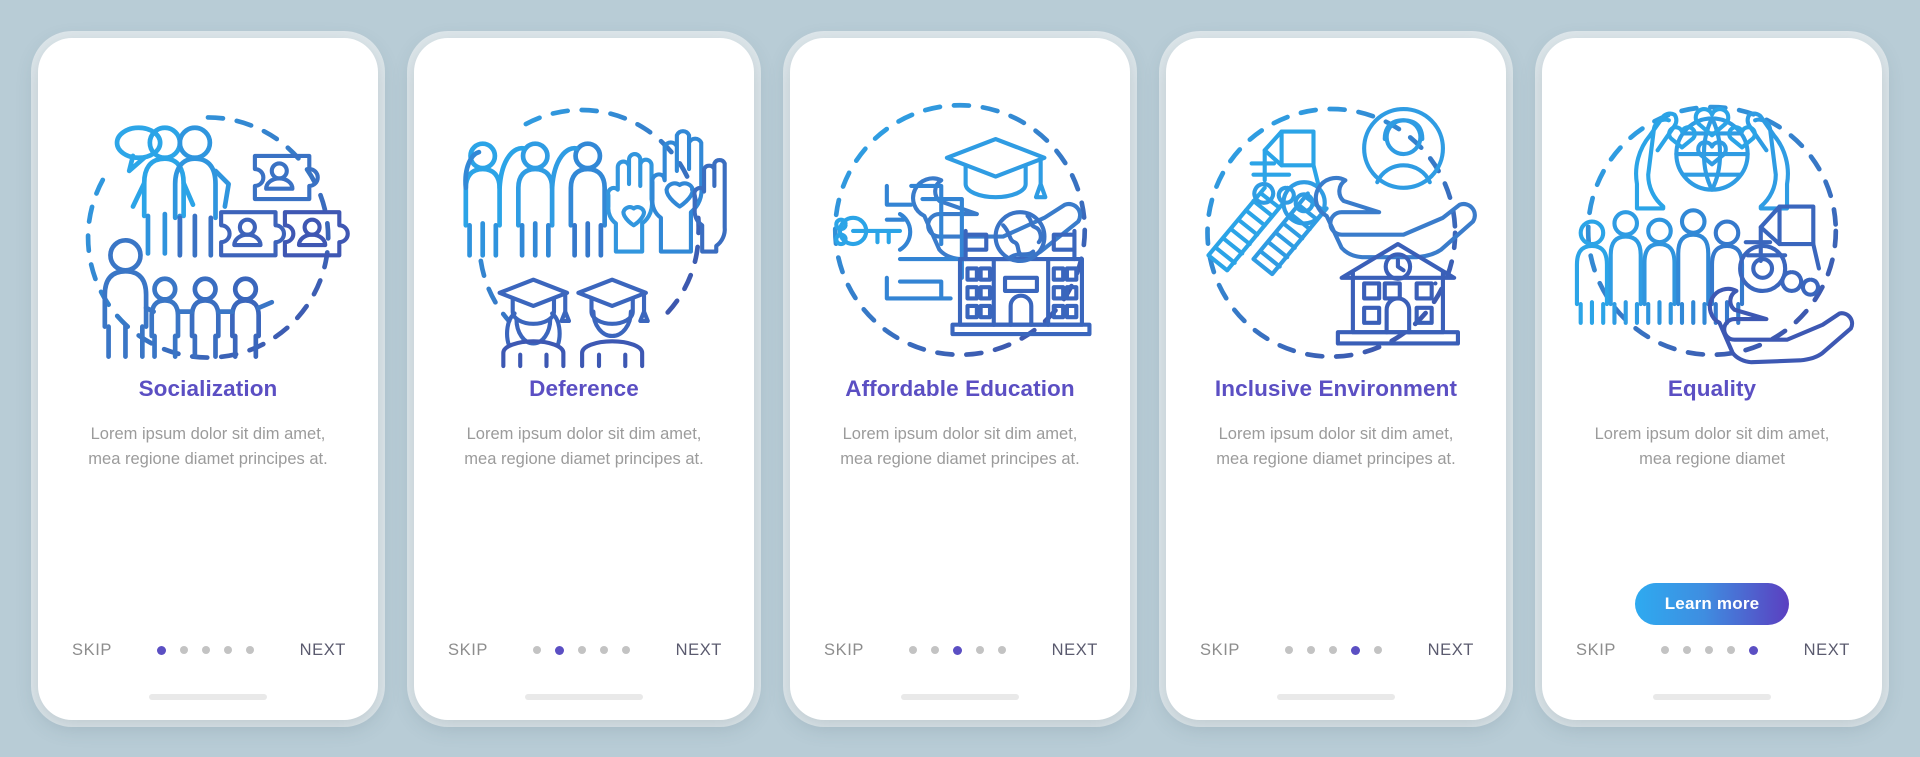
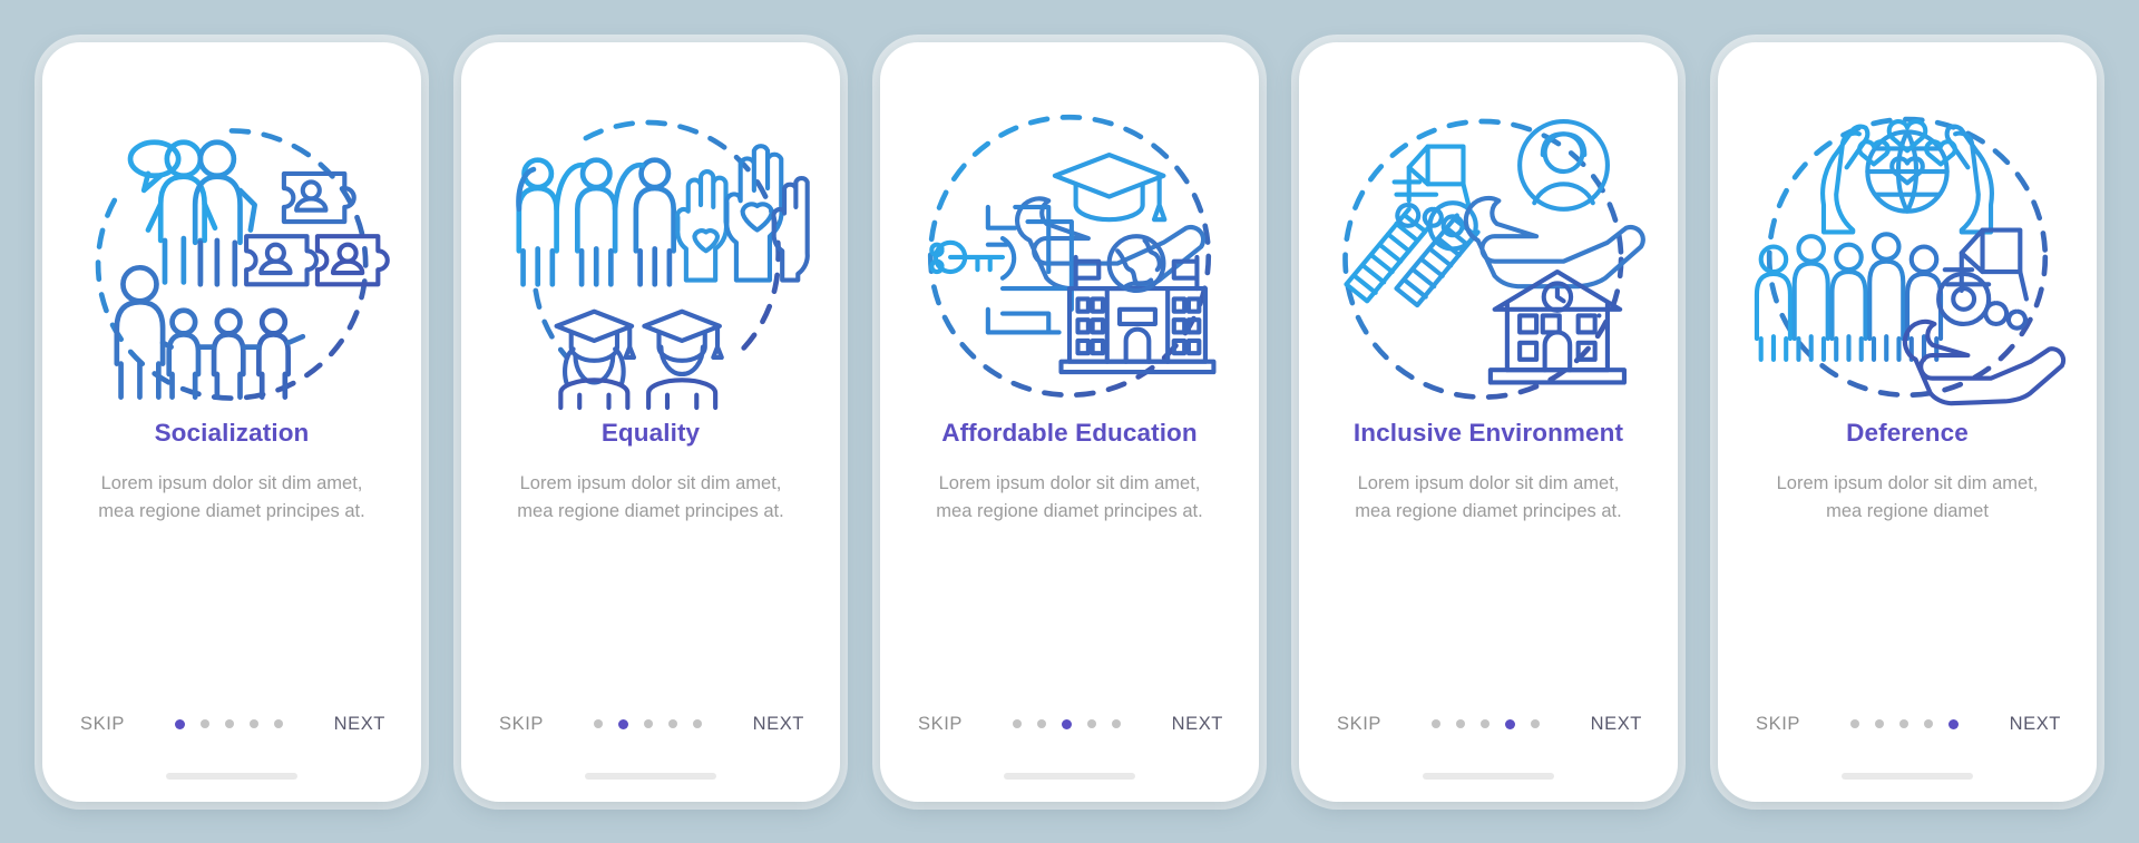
  Socialization
  Lorem ipsum dolor sit dim amet, mea regione diamet principes at.
  SKIP
  NEXT
- Deference
+ Equality
  Lorem ipsum dolor sit dim amet, mea regione diamet principes at.
  SKIP
  NEXT
  Affordable Education
  Lorem ipsum dolor sit dim amet, mea regione diamet principes at.
  SKIP
  NEXT
  Inclusive Environment
  Lorem ipsum dolor sit dim amet, mea regione diamet principes at.
  SKIP
  NEXT
- Equality
+ Deference
  Lorem ipsum dolor sit dim amet, mea regione diamet
- Learn more
  SKIP
  NEXT
